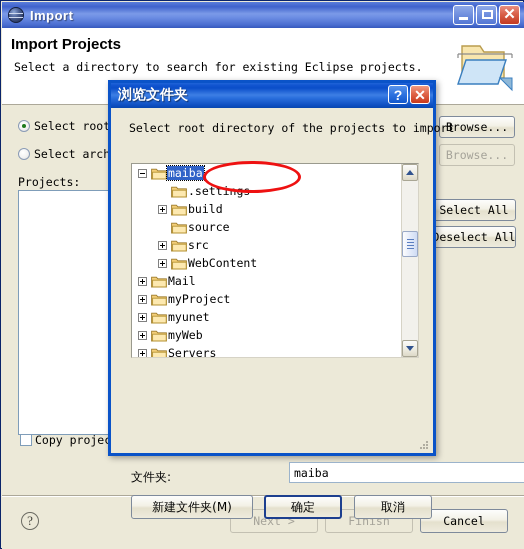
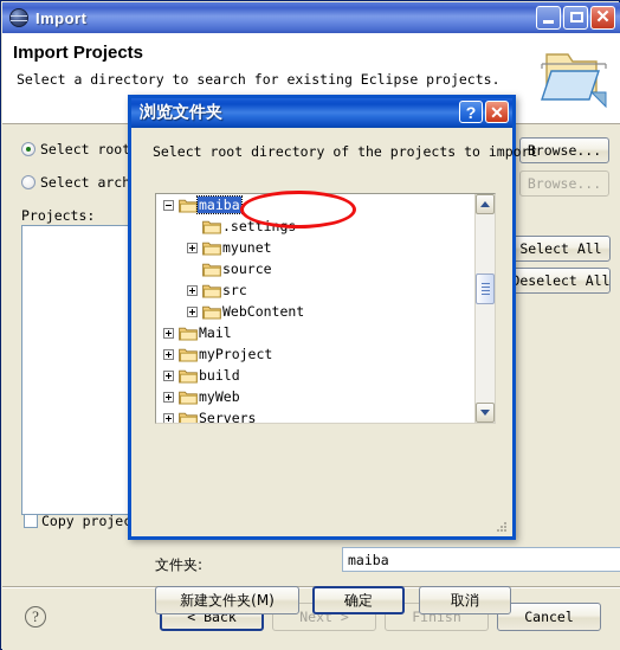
  Import
  ✕
  Import Projects
  Select a directory to search for existing Eclipse projects.
  Browse...
  Browse...
  Projects:
  Select All
  eselect All
+ < Back
  Next >
  Finish
  Cancel
  ?
  浏览文件夹
  ?
  ✕
  Select root directory of the projects to import
  maiba
  .settings
- build
+ myunet
  source
  src
  WebContent
  Mail
  myProject
- myunet
+ build
  myWeb
  Servers
  文件夹:
  maiba
  新建文件夹(M)
  确定
  取消
